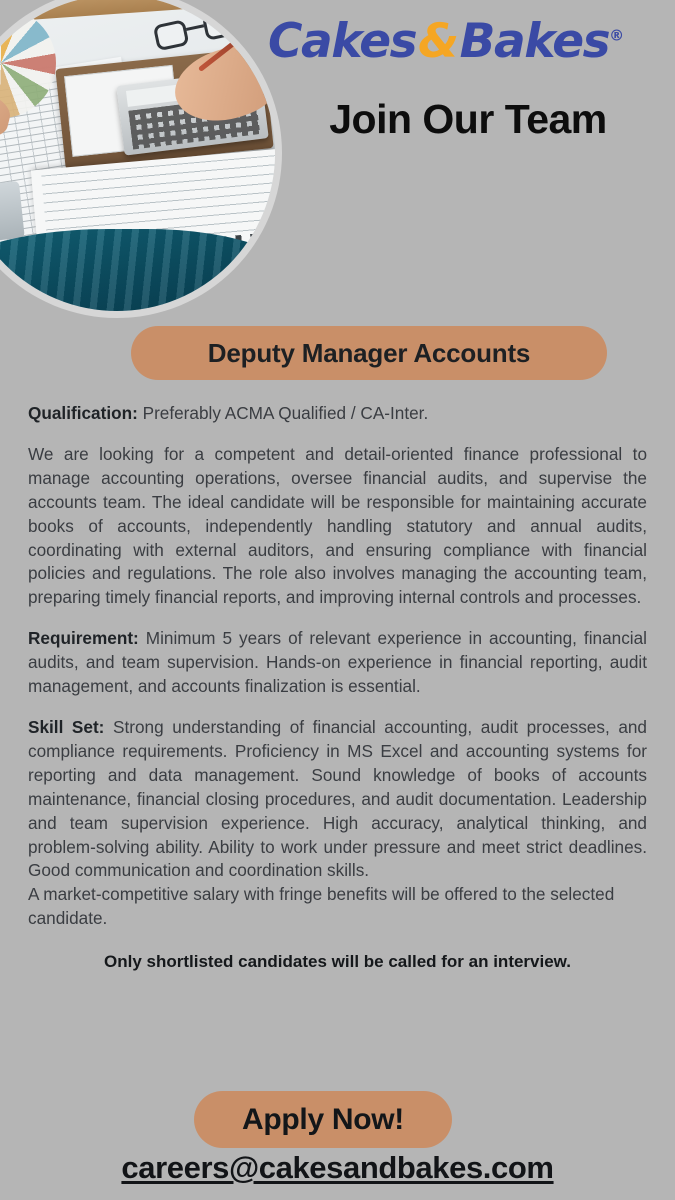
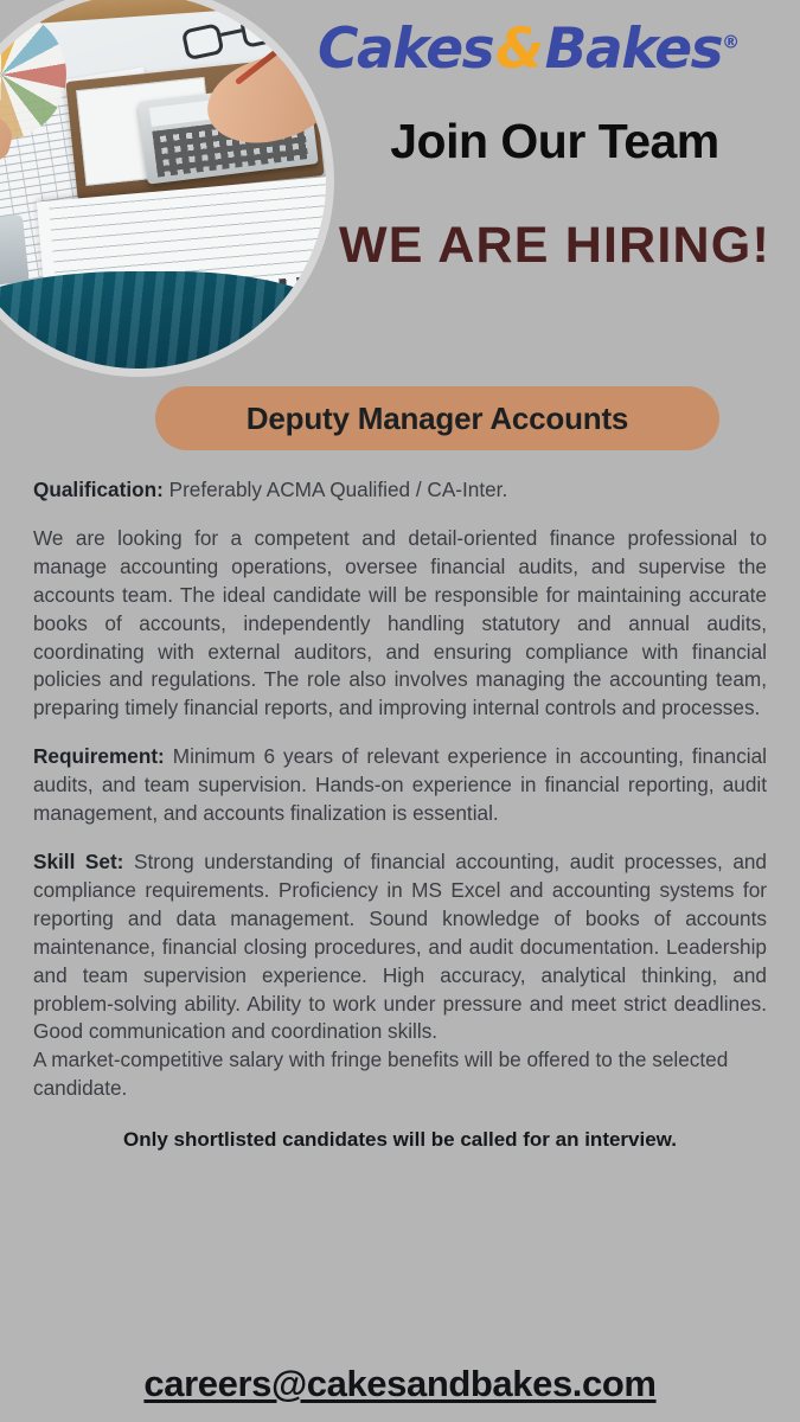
  Cakes&Bakes®
  Join Our Team
+ WE ARE HIRING!
  Deputy Manager Accounts
  Qualification: Preferably ACMA Qualified / CA-Inter.
  We are looking for a competent and detail-oriented finance professional to manage accounting operations, oversee financial audits, and supervise the accounts team. The ideal candidate will be responsible for maintaining accurate books of accounts, independently handling statutory and annual audits, coordinating with external auditors, and ensuring compliance with financial policies and regulations. The role also involves managing the accounting team, preparing timely financial reports, and improving internal controls and processes.
- Requirement: Minimum 5 years of relevant experience in accounting, financial audits, and team supervision. Hands-on experience in financial reporting, audit management, and accounts finalization is essential.
+ Requirement: Minimum 6 years of relevant experience in accounting, financial audits, and team supervision. Hands-on experience in financial reporting, audit management, and accounts finalization is essential.
  Skill Set: Strong understanding of financial accounting, audit processes, and compliance requirements. Proficiency in MS Excel and accounting systems for reporting and data management. Sound knowledge of books of accounts maintenance, financial closing procedures, and audit documentation. Leadership and team supervision experience. High accuracy, analytical thinking, and problem-solving ability. Ability to work under pressure and meet strict deadlines. Good communication and coordination skills.
  A market-competitive salary with fringe benefits will be offered to the selected candidate.
  Only shortlisted candidates will be called for an interview.
- Apply Now!
  careers@cakesandbakes.com
